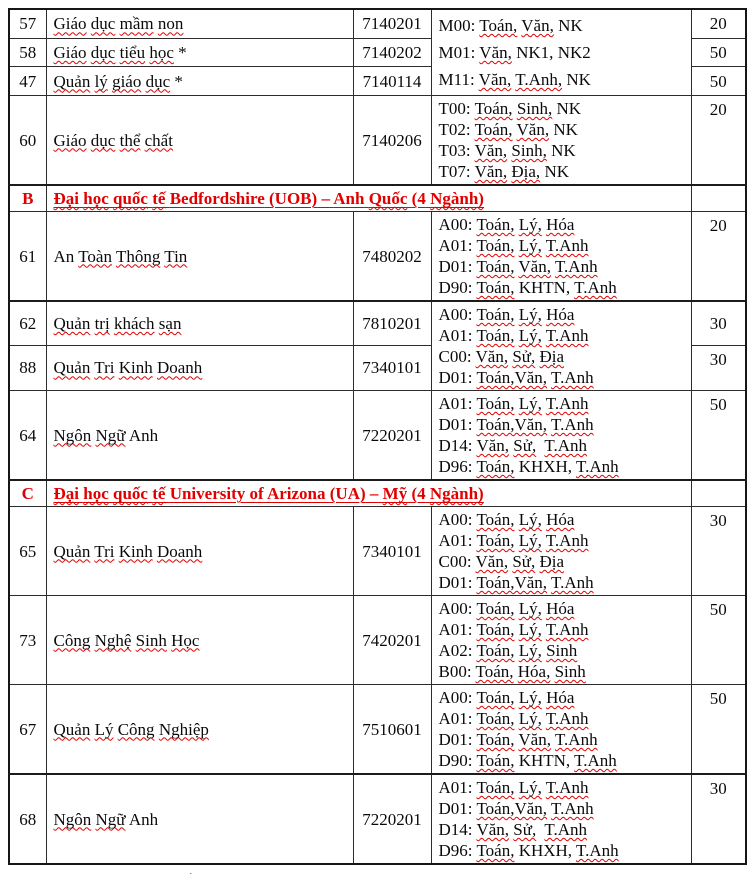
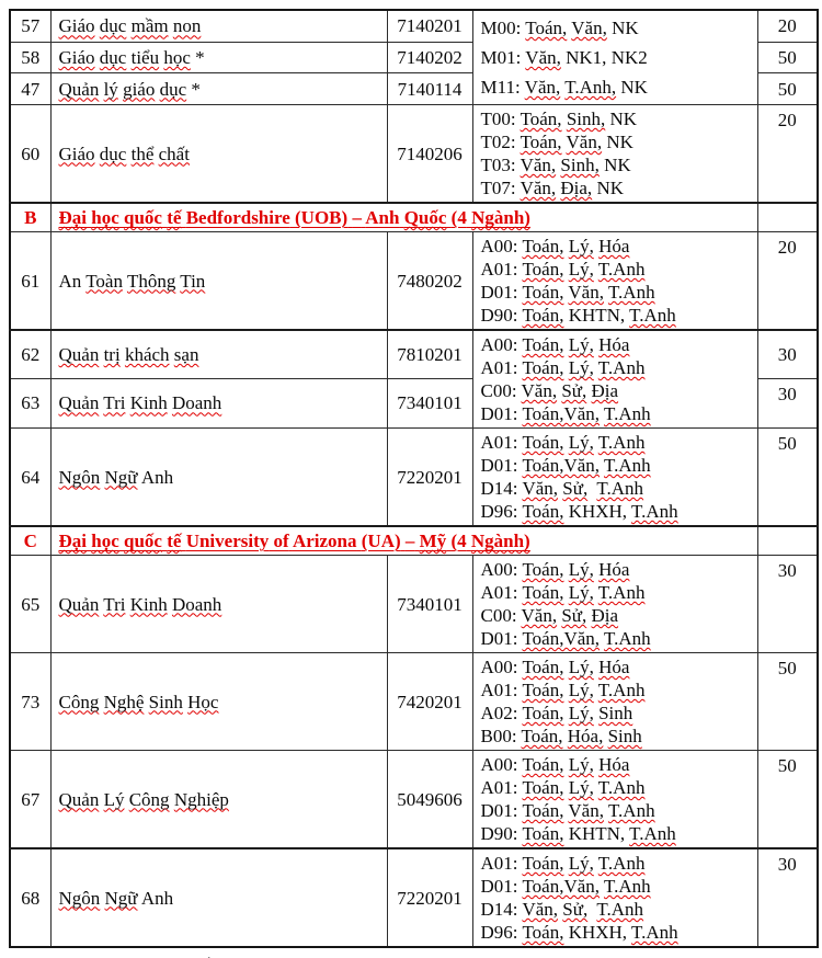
  57	Giáo dục mầm non	7140201	M00: Toán, Văn, NKM01: Văn, NK1, NK2M11: Văn, T.Anh, NK	20
  58	Giáo dục tiểu học *	7140202	50
  47	Quản lý giáo dục *	7140114	50
  60	Giáo dục thể chất	7140206	T00: Toán, Sinh, NKT02: Toán, Văn, NKT03: Văn, Sinh, NKT07: Văn, Địa, NK	20
  B	Đại học quốc tế Bedfordshire (UOB) – Anh Quốc (4 Ngành)
  61	An Toàn Thông Tin	7480202	A00: Toán, Lý, HóaA01: Toán, Lý, T.AnhD01: Toán, Văn, T.AnhD90: Toán, KHTN, T.Anh	20
  62	Quản trị khách sạn	7810201	A00: Toán, Lý, HóaA01: Toán, Lý, T.AnhC00: Văn, Sử, ĐịaD01: Toán,Văn, T.Anh	30
- 88	Quản Tri Kinh Doanh	7340101	30
+ 63	Quản Tri Kinh Doanh	7340101	30
  64	Ngôn Ngữ Anh	7220201	A01: Toán, Lý, T.AnhD01: Toán,Văn, T.AnhD14: Văn, Sử, T.AnhD96: Toán, KHXH, T.Anh	50
  C	Đại học quốc tế University of Arizona (UA) – Mỹ (4 Ngành)
  65	Quản Tri Kinh Doanh	7340101	A00: Toán, Lý, HóaA01: Toán, Lý, T.AnhC00: Văn, Sử, ĐịaD01: Toán,Văn, T.Anh	30
  73	Công Nghệ Sinh Học	7420201	A00: Toán, Lý, HóaA01: Toán, Lý, T.AnhA02: Toán, Lý, SinhB00: Toán, Hóa, Sinh	50
- 67	Quản Lý Công Nghiệp	7510601	A00: Toán, Lý, HóaA01: Toán, Lý, T.AnhD01: Toán, Văn, T.AnhD90: Toán, KHTN, T.Anh	50
+ 67	Quản Lý Công Nghiệp	5049606	A00: Toán, Lý, HóaA01: Toán, Lý, T.AnhD01: Toán, Văn, T.AnhD90: Toán, KHTN, T.Anh	50
  68	Ngôn Ngữ Anh	7220201	A01: Toán, Lý, T.AnhD01: Toán,Văn, T.AnhD14: Văn, Sử, T.AnhD96: Toán, KHXH, T.Anh	30
